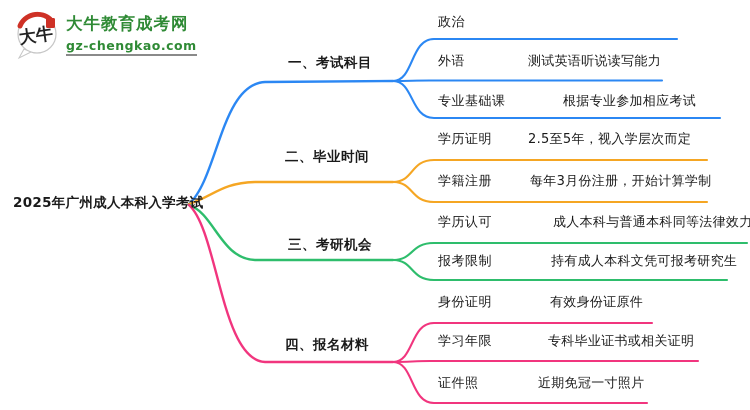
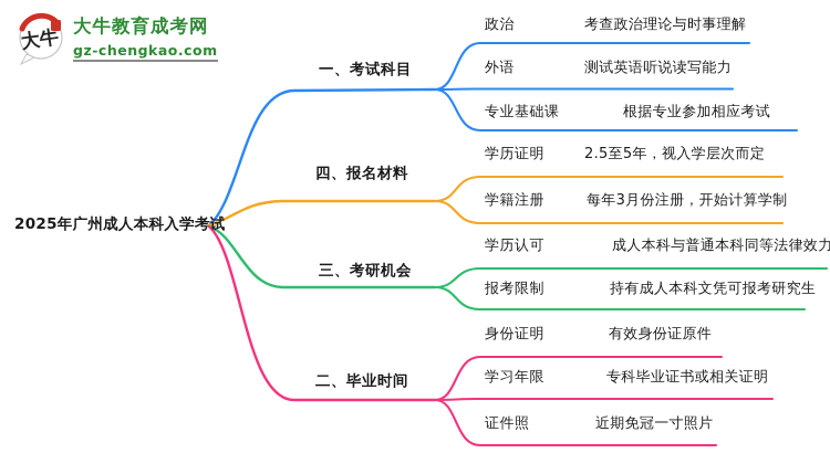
  大牛教育成考网
  gz-chengkao.com
  2025年广州成人本科入学考试
  一、考试科目
- 二、毕业时间
+ 四、报名材料
  三、考研机会
- 四、报名材料
+ 二、毕业时间
  政治
+ 考查政治理论与时事理解
  外语
  测试英语听说读写能力
  专业基础课
  根据专业参加相应考试
  学历证明
  2.5至5年，视入学层次而定
  学籍注册
  每年3月份注册，开始计算学制
  学历认可
  成人本科与普通本科同等法律效力
  报考限制
  持有成人本科文凭可报考研究生
  身份证明
  有效身份证原件
  学习年限
  专科毕业证书或相关证明
  证件照
  近期免冠一寸照片
